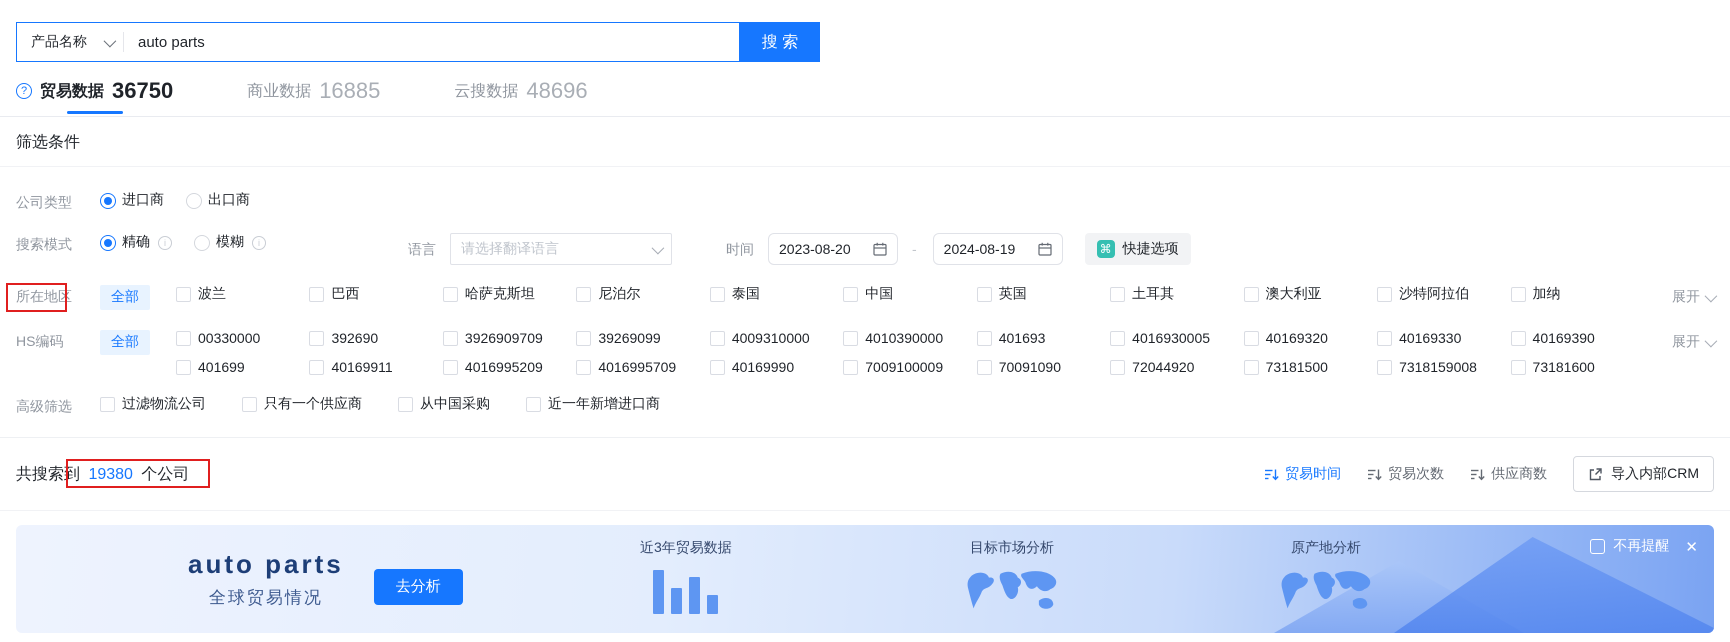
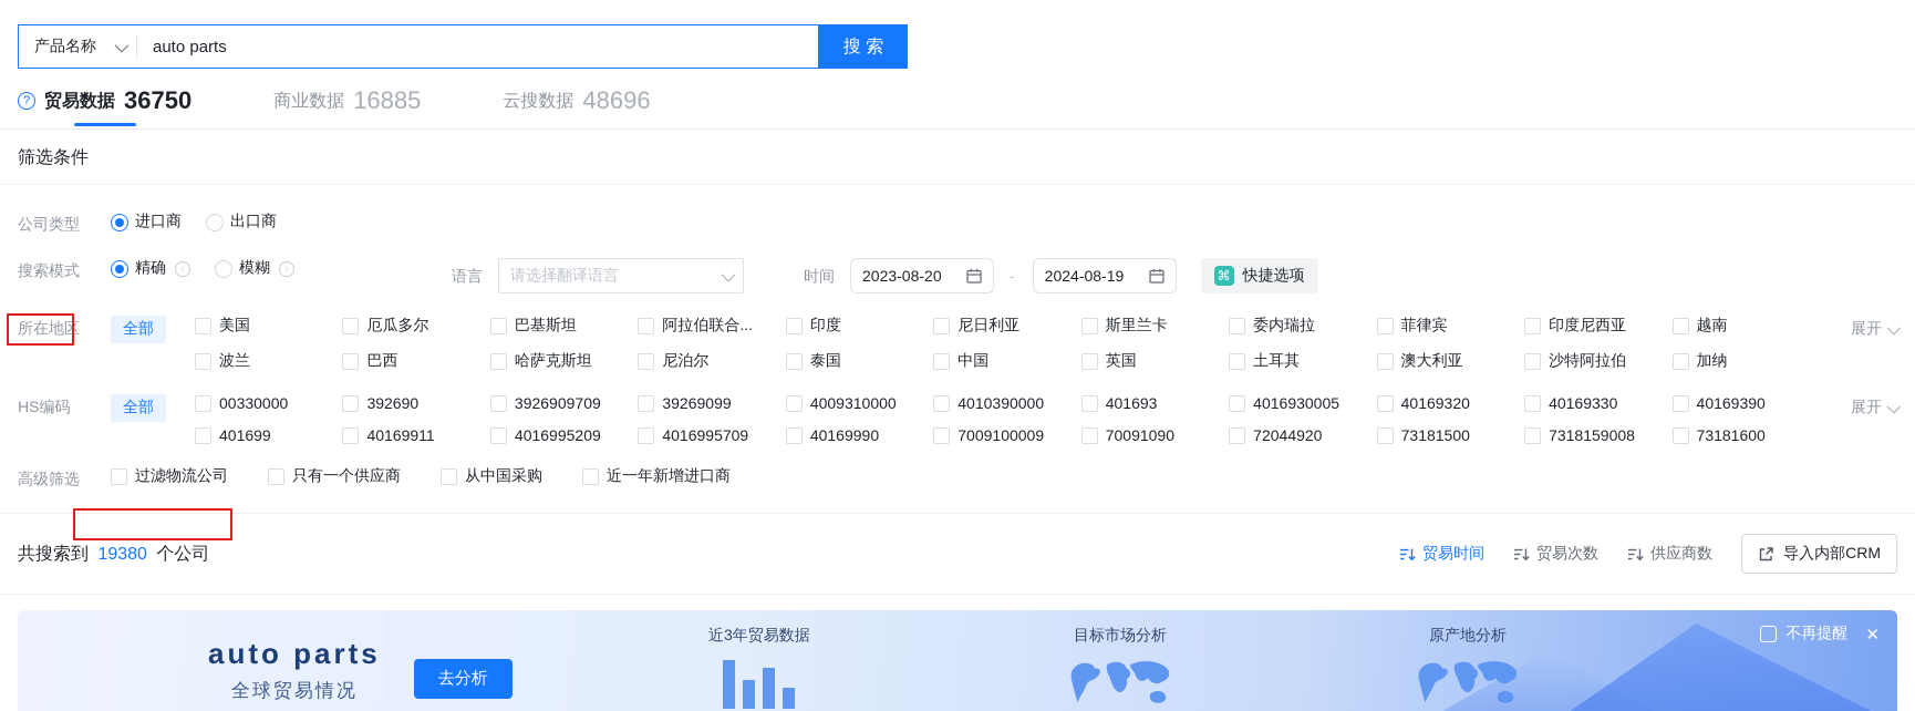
  产品名称
  auto parts
  搜 索
  ?
  贸易数据
  36750
  商业数据
  16885
  云搜数据
  48696
  筛选条件
  公司类型
  进口商
  出口商
  搜索模式
  精确
  模糊
  语言
  请选择翻译语言
  时间
  2023-08-20
  -
  2024-08-19
  ⌘
  快捷选项
  所在地区
  全部
+ 美国
+ 厄瓜多尔
+ 巴基斯坦
+ 阿拉伯联合...
+ 印度
+ 尼日利亚
+ 斯里兰卡
+ 委内瑞拉
+ 菲律宾
+ 印度尼西亚
+ 越南
  波兰
  巴西
  哈萨克斯坦
  尼泊尔
  泰国
  中国
  英国
  土耳其
  澳大利亚
  沙特阿拉伯
  加纳
  展开
  HS编码
  全部
  00330000
  392690
  3926909709
  39269099
  4009310000
  4010390000
  401693
  4016930005
  40169320
  40169330
  40169390
  401699
  40169911
  4016995209
  4016995709
  40169990
  7009100009
  70091090
  72044920
  73181500
  7318159008
  73181600
  展开
  高级筛选
  过滤物流公司
  只有一个供应商
  从中国采购
  近一年新增进口商
  共搜索到 19380 个公司
  贸易时间
  贸易次数
  供应商数
  导入内部CRM
  auto parts
  全球贸易情况
  去分析
  近3年贸易数据
  目标市场分析
  原产地分析
  不再提醒
  ✕
